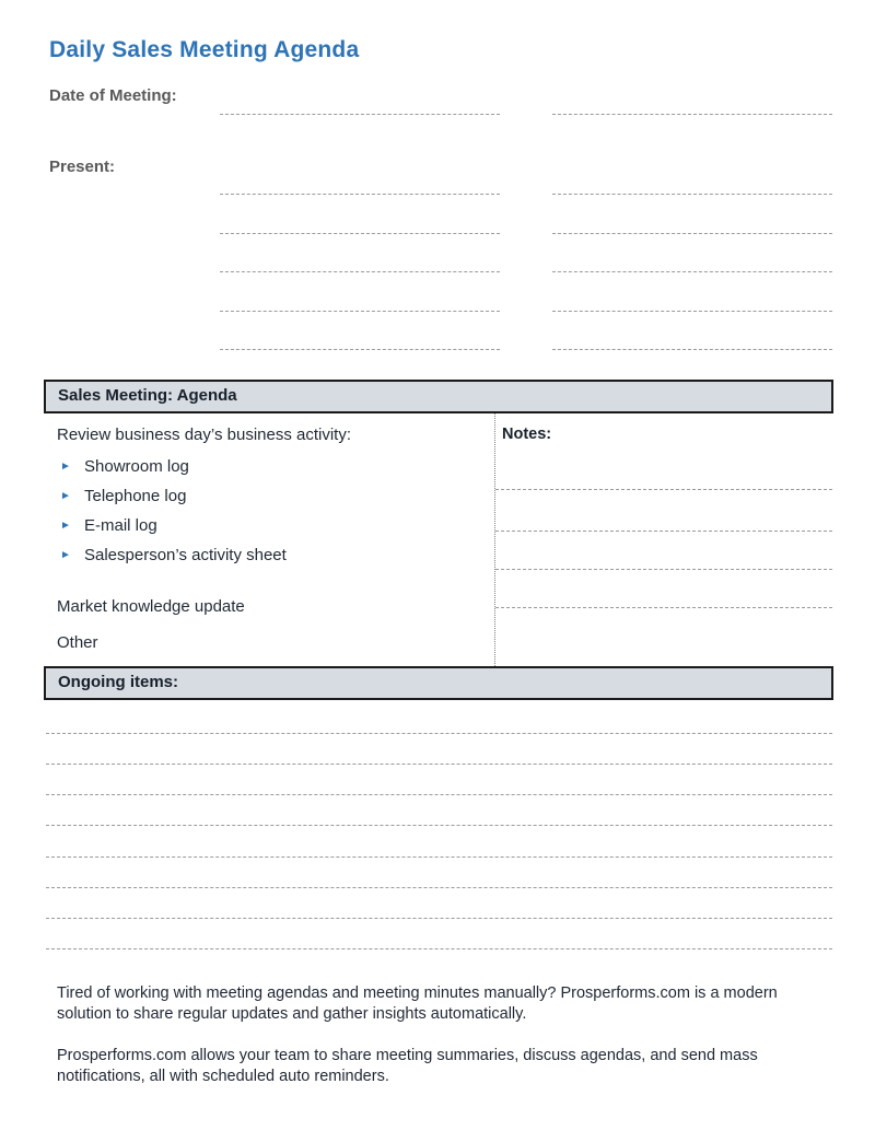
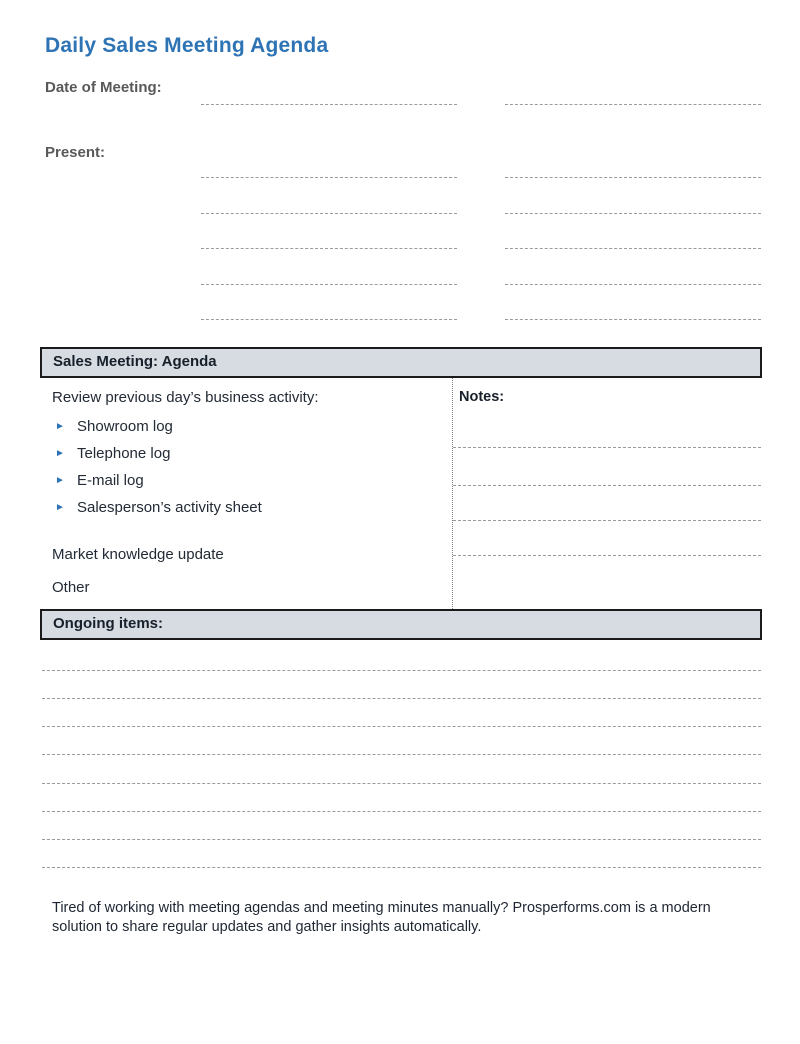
  Daily Sales Meeting Agenda
  Date of Meeting:
  Present:
  Sales Meeting: Agenda
- Review business day’s business activity:
+ Review previous day’s business activity:
  ►
  Showroom log
  ►
  Telephone log
  ►
  E-mail log
  ►
  Salesperson’s activity sheet
  Market knowledge update
  Other
  Notes:
  Ongoing items:
  Tired of working with meeting agendas and meeting minutes manually? Prosperforms.com is a modern solution to share regular updates and gather insights automatically.
- Prosperforms.com allows your team to share meeting summaries, discuss agendas, and send mass notifications, all with scheduled auto reminders.
